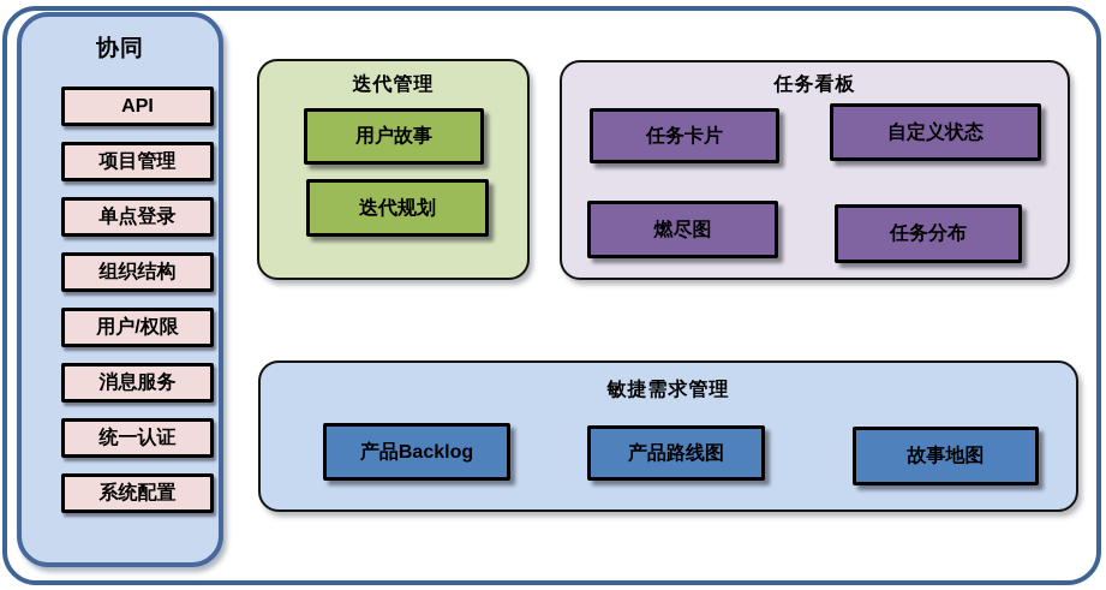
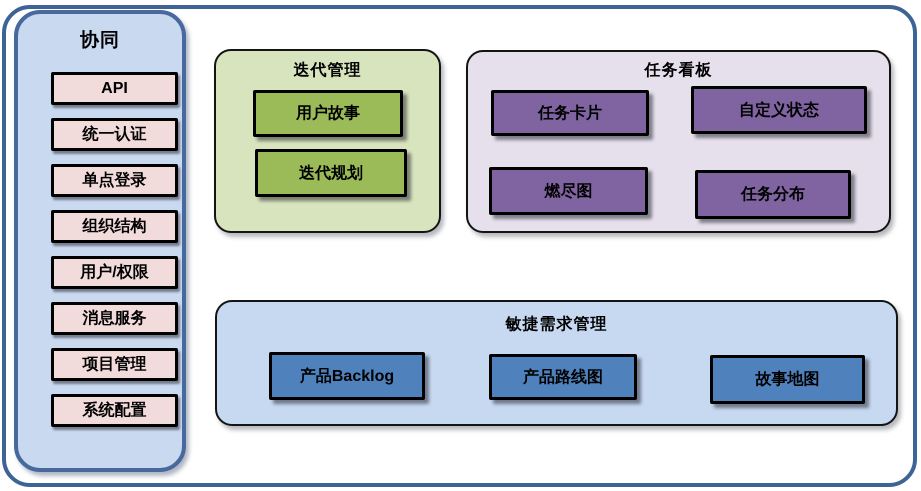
  协同
  API
- 项目管理
+ 统一认证
  单点登录
  组织结构
  用户/权限
  消息服务
- 统一认证
+ 项目管理
  系统配置
  迭代管理
  用户故事
  迭代规划
  任务看板
  任务卡片
  自定义状态
  燃尽图
  任务分布
  敏捷需求管理
  产品Backlog
  产品路线图
  故事地图
